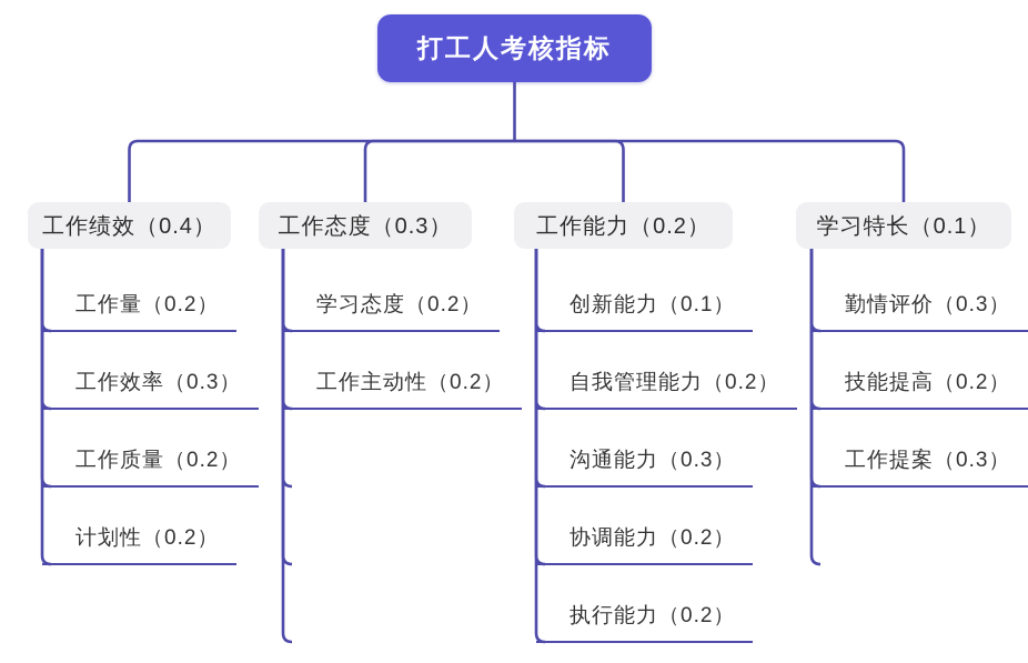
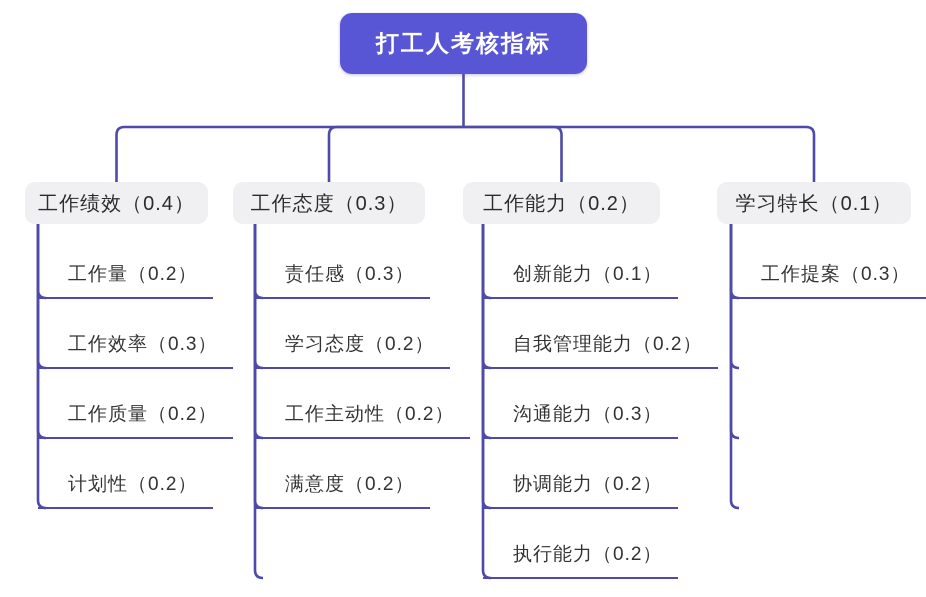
  打工人考核指标
  工作绩效（0.4）
  工作态度（0.3）
  工作能力（0.2）
  学习特长（0.1）
  工作量（0.2）
  工作效率（0.3）
  工作质量（0.2）
  计划性（0.2）
+ 责任感（0.3）
  学习态度（0.2）
  工作主动性（0.2）
+ 满意度（0.2）
  创新能力（0.1）
  自我管理能力（0.2）
  沟通能力（0.3）
  协调能力（0.2）
  执行能力（0.2）
- 勤情评价（0.3）
- 技能提高（0.2）
  工作提案（0.3）
